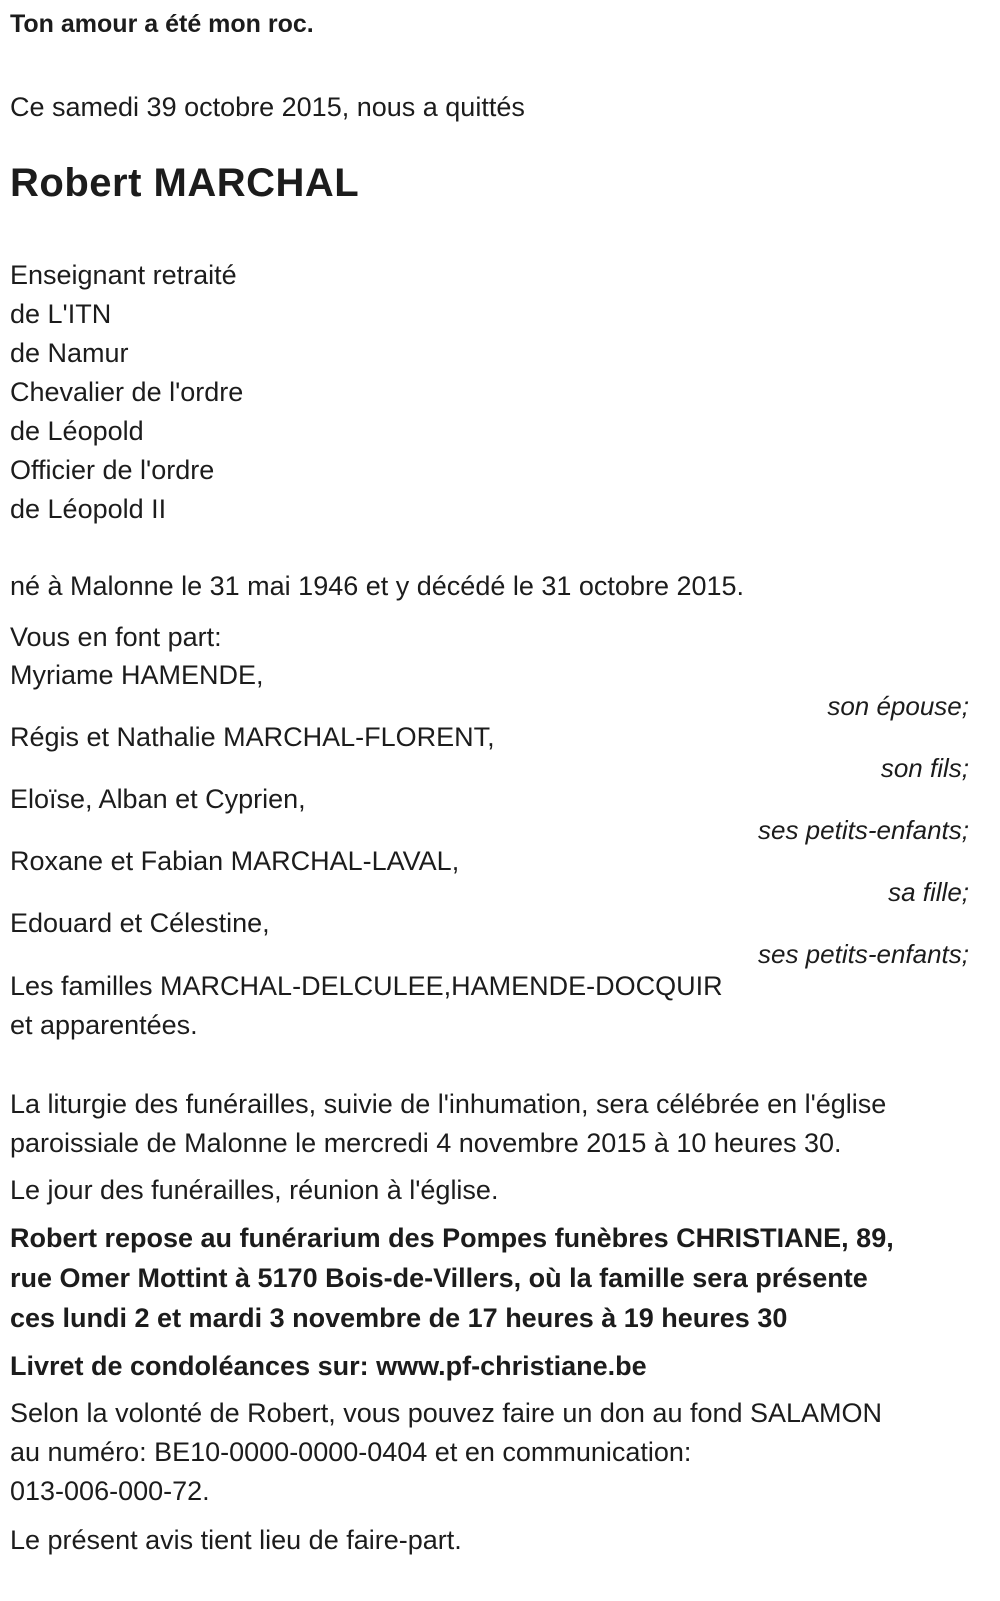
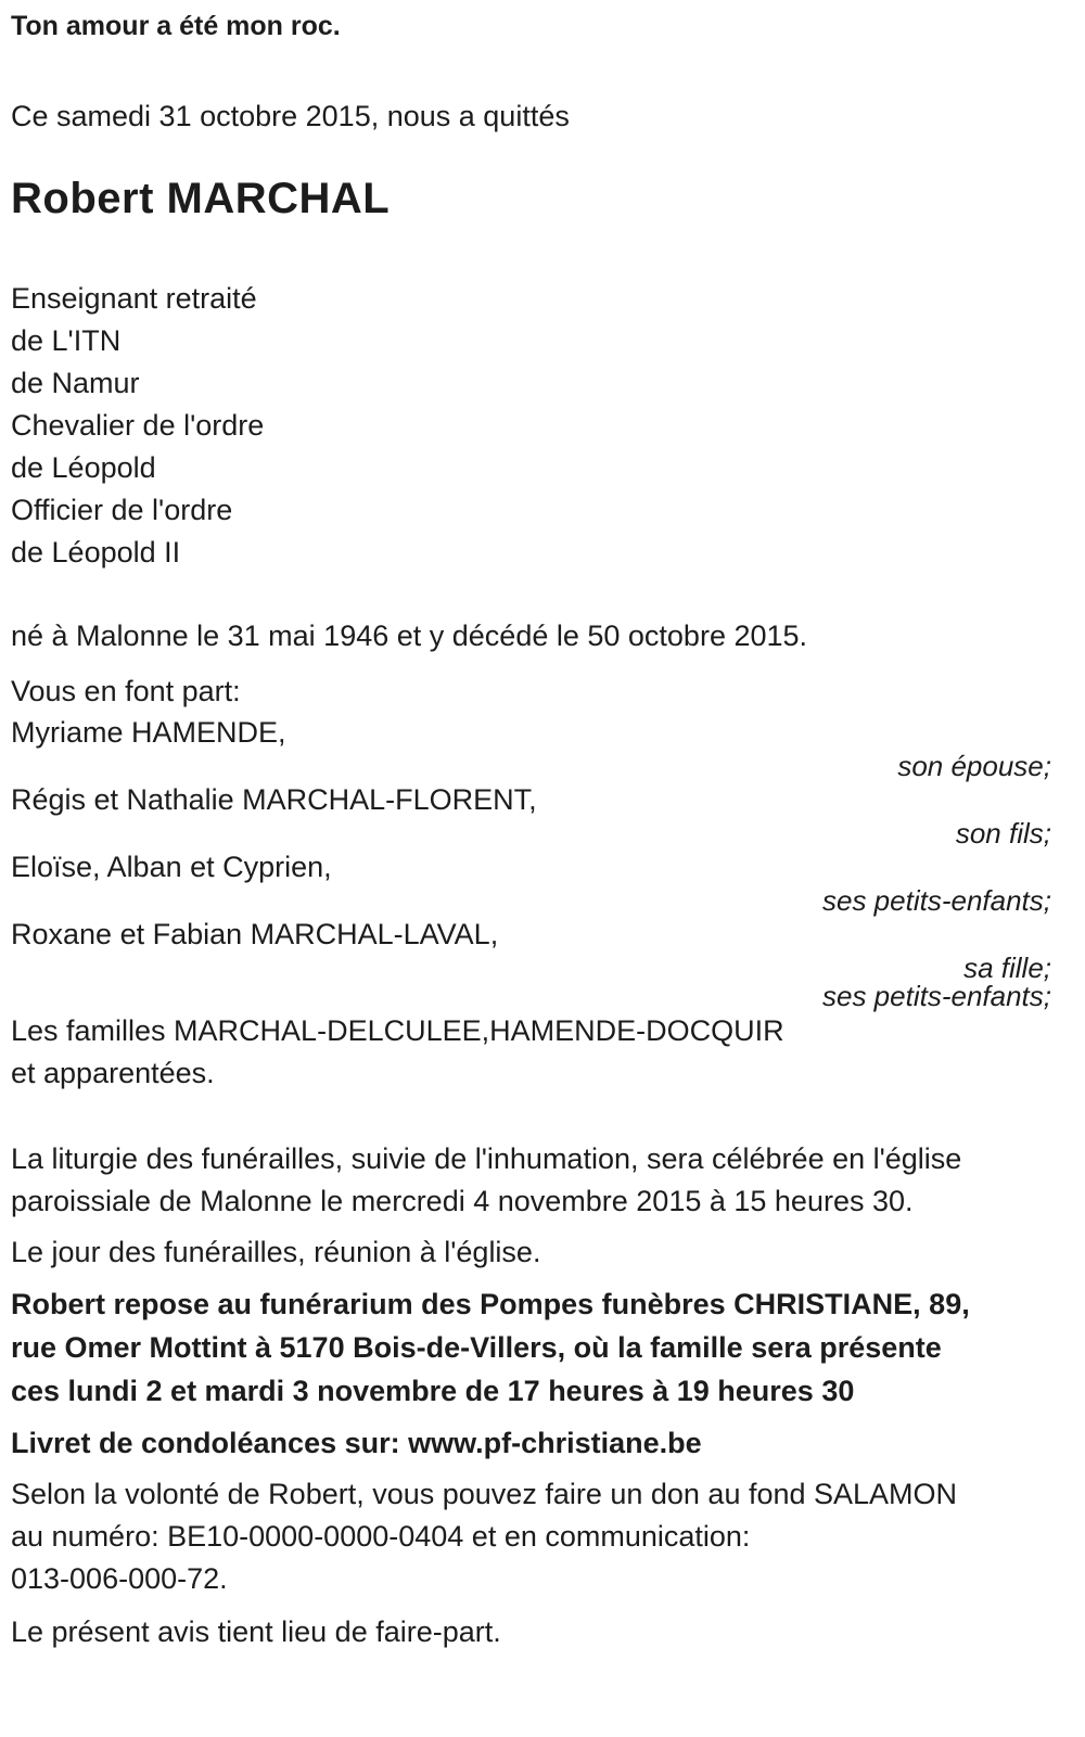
  Ton amour a été mon roc.
- Ce samedi 39 octobre 2015, nous a quittés
+ Ce samedi 31 octobre 2015, nous a quittés
  Robert MARCHAL
  Enseignant retraité
  de L'ITN
  de Namur
  Chevalier de l'ordre
  de Léopold
  Officier de l'ordre
  de Léopold II
- né à Malonne le 31 mai 1946 et y décédé le 31 octobre 2015.
+ né à Malonne le 31 mai 1946 et y décédé le 50 octobre 2015.
  Vous en font part:
  Myriame HAMENDE,
  son épouse;
  Régis et Nathalie MARCHAL-FLORENT,
  son fils;
  Eloïse, Alban et Cyprien,
  ses petits-enfants;
  Roxane et Fabian MARCHAL-LAVAL,
  sa fille;
- Edouard et Célestine,
  ses petits-enfants;
  Les familles MARCHAL-DELCULEE,HAMENDE-DOCQUIR
  et apparentées.
  La liturgie des funérailles, suivie de l'inhumation, sera célébrée en l'église
- paroissiale de Malonne le mercredi 4 novembre 2015 à 10 heures 30.
+ paroissiale de Malonne le mercredi 4 novembre 2015 à 15 heures 30.
  Le jour des funérailles, réunion à l'église.
  Robert repose au funérarium des Pompes funèbres CHRISTIANE, 89,
  rue Omer Mottint à 5170 Bois-de-Villers, où la famille sera présente
  ces lundi 2 et mardi 3 novembre de 17 heures à 19 heures 30
  Livret de condoléances sur: www.pf-christiane.be
  Selon la volonté de Robert, vous pouvez faire un don au fond SALAMON
  au numéro: BE10-0000-0000-0404 et en communication:
  013-006-000-72.
  Le présent avis tient lieu de faire-part.
